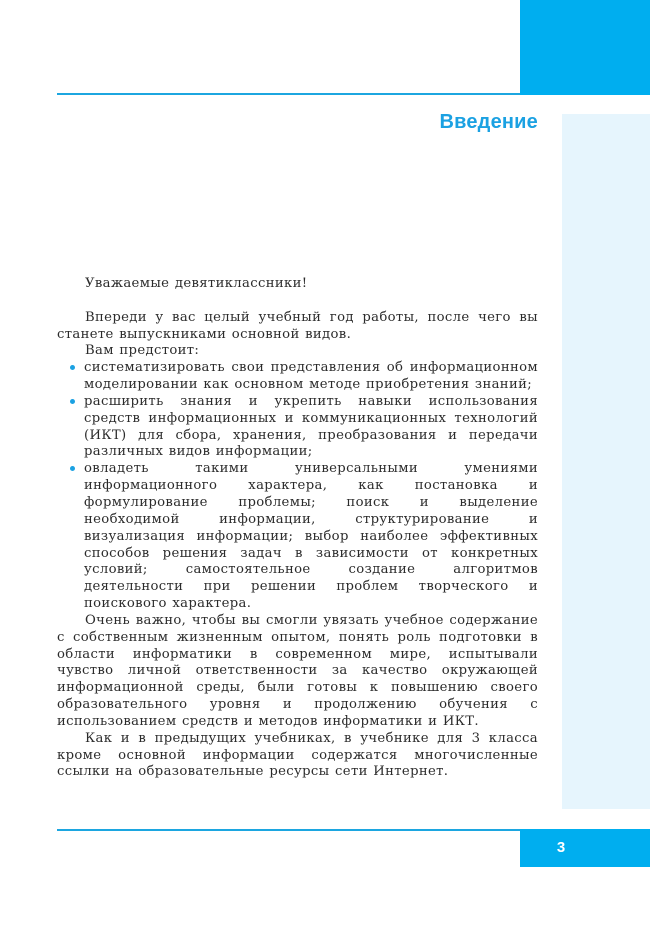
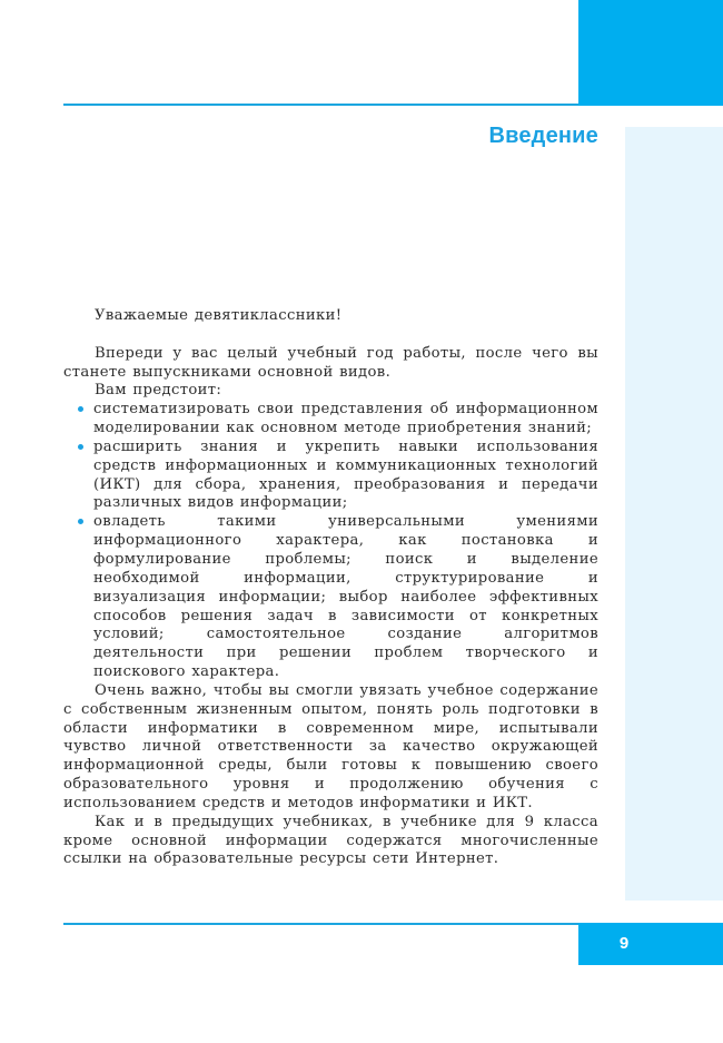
  Введение
  Уважаемые девятиклассники!
  Впереди у вас целый учебный год работы, после чего вы станете выпускниками основной видов.
  Вам предстоит:
  систематизировать свои представления об информационном моделировании как основном методе приобретения знаний;
  расширить знания и укрепить навыки использования средств информационных и коммуникационных технологий (ИКТ) для сбора, хранения, преобразования и передачи различных видов информации;
  овладеть такими универсальными умениями информационного характера, как постановка и формулирование проблемы; поиск и выделение необходимой информации, структурирование и визуализация информации; выбор наиболее эффективных способов решения задач в зависимости от конкретных условий; самостоятельное создание алгоритмов деятельности при решении проблем творческого и поискового характера.
  Очень важно, чтобы вы смогли увязать учебное содержание с собственным жизненным опытом, понять роль подготовки в области информатики в современном мире, испытывали чувство личной ответственности за качество окружающей информационной среды, были готовы к повышению своего образовательного уровня и продолжению обучения с использованием средств и методов информатики и ИКТ.
- Как и в предыдущих учебниках, в учебнике для 3 класса кроме основной информации содержатся многочисленные ссылки на образовательные ресурсы сети Интернет.
+ Как и в предыдущих учебниках, в учебнике для 9 класса кроме основной информации содержатся многочисленные ссылки на образовательные ресурсы сети Интернет.
- 3
+ 9
